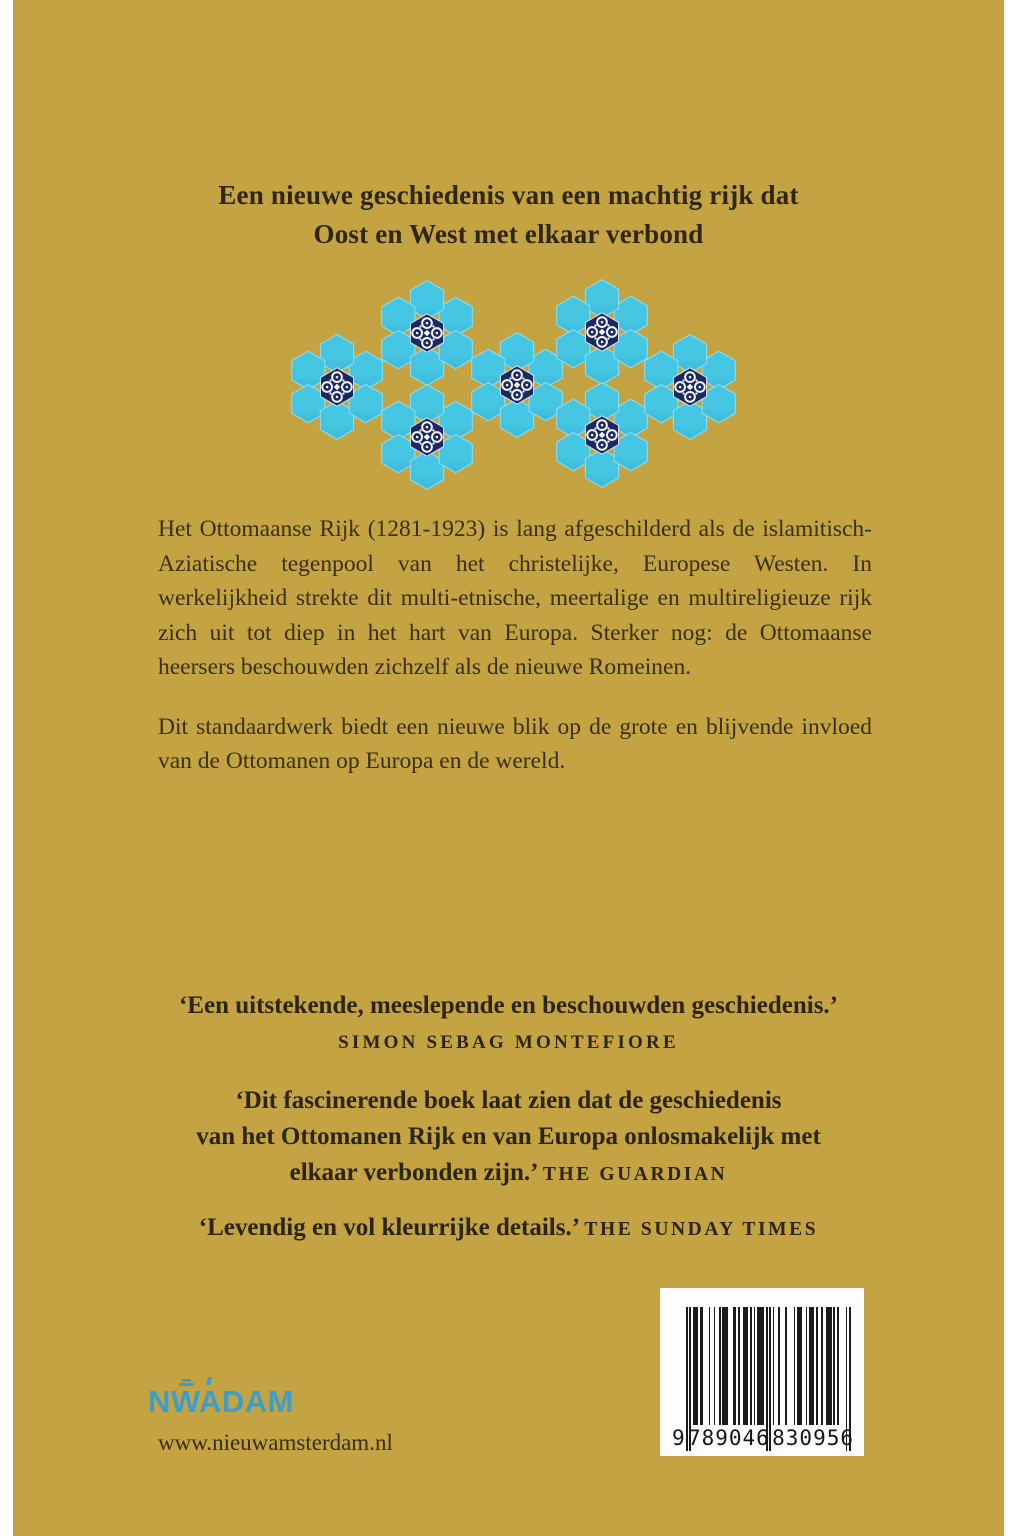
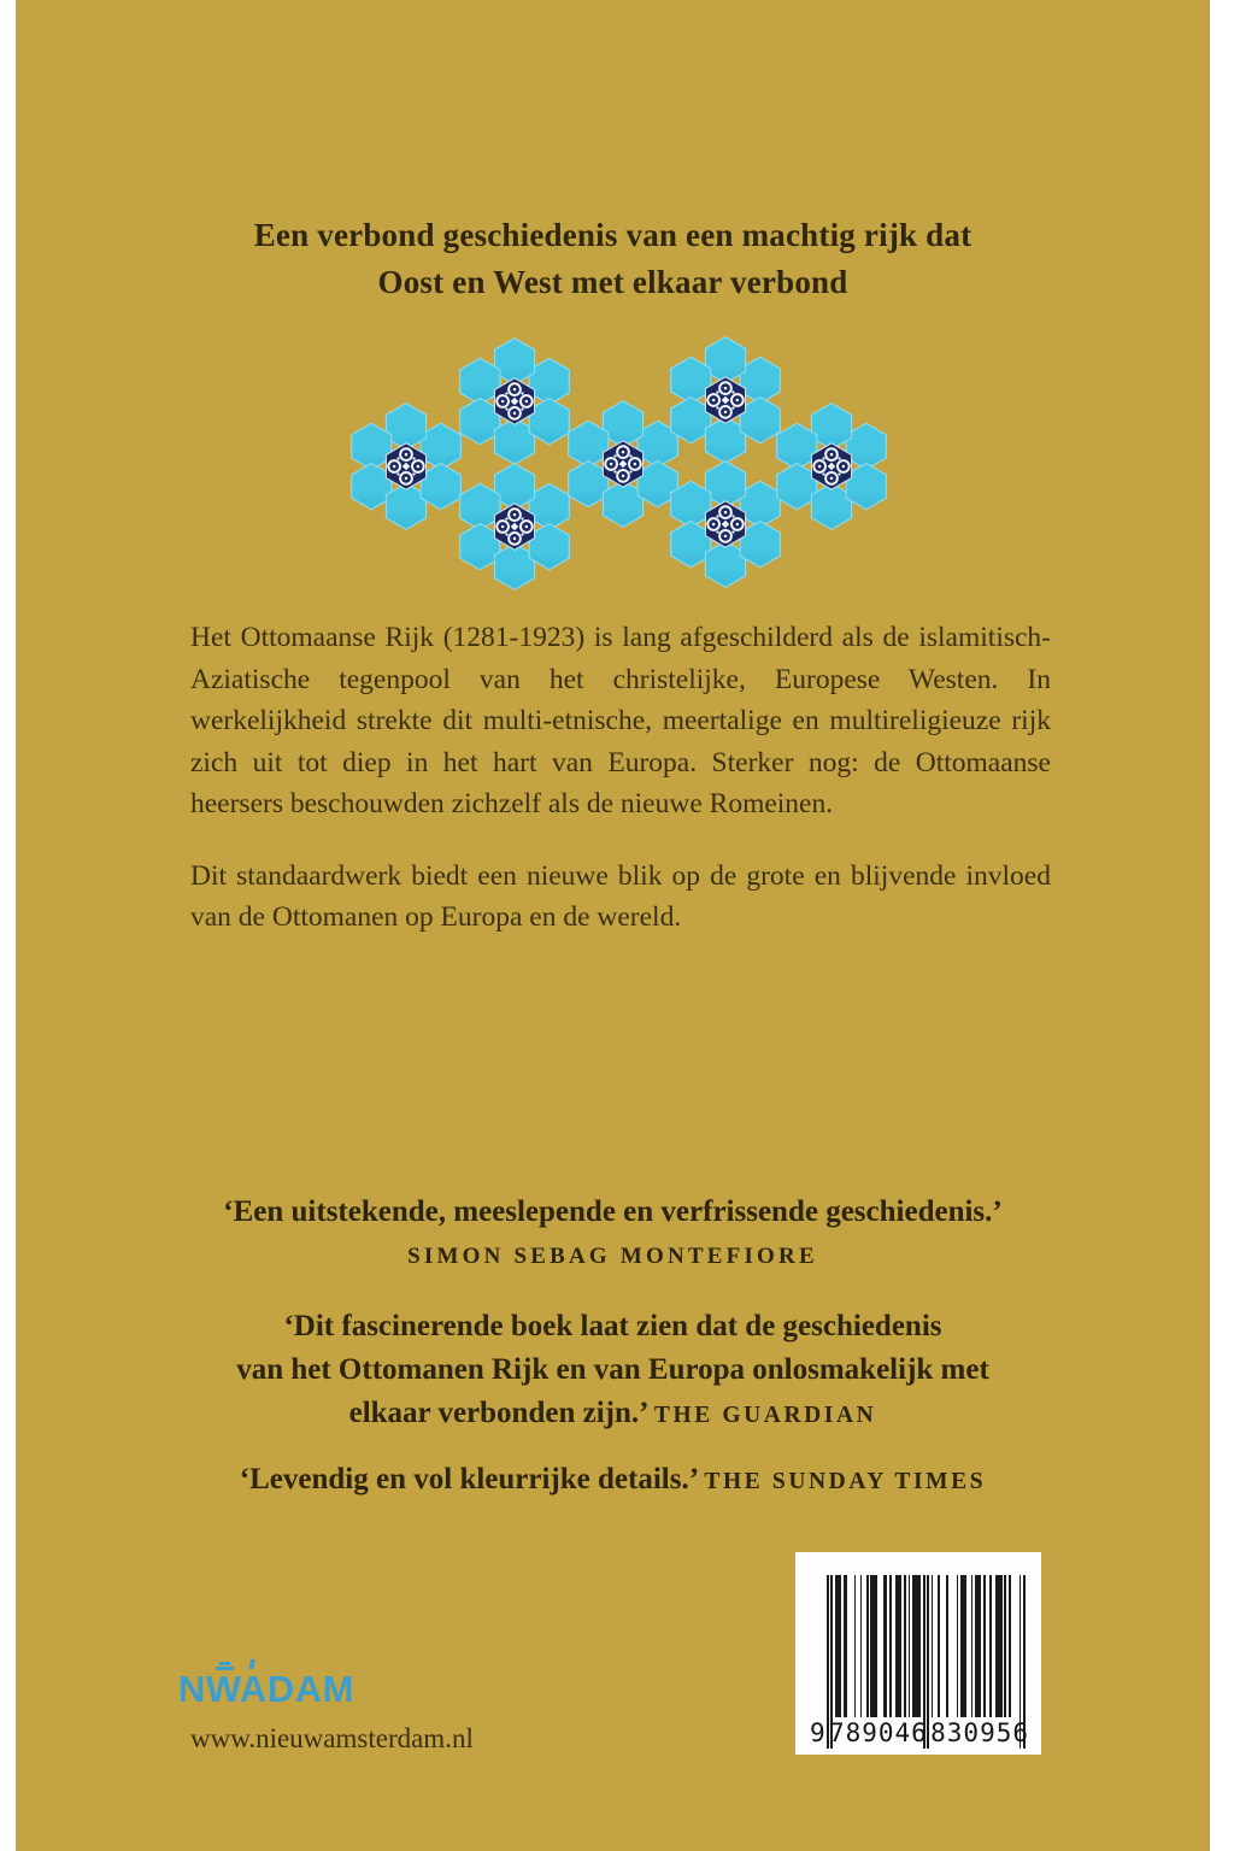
- Een nieuwe geschiedenis van een machtig rijk dat
+ Een verbond geschiedenis van een machtig rijk dat
  Oost en West met elkaar verbond
  Het Ottomaanse Rijk (1281-1923) is lang afgeschilderd als de islamitisch-Aziatische tegenpool van het christelijke, Europese Westen. In werkelijkheid strekte dit multi-etnische, meertalige en multireligieuze rijk zich uit tot diep in het hart van Europa. Sterker nog: de Ottomaanse heersers beschouwden zichzelf als de nieuwe Romeinen.
  Dit standaardwerk biedt een nieuwe blik op de grote en blijvende invloed van de Ottomanen op Europa en de wereld.
- ‘Een uitstekende, meeslepende en beschouwden geschiedenis.’
+ ‘Een uitstekende, meeslepende en verfrissende geschiedenis.’
  SIMON SEBAG MONTEFIORE
  ‘Dit fascinerende boek laat zien dat de geschiedenis
  van het Ottomanen Rijk en van Europa onlosmakelijk met
  elkaar verbonden zijn.’ THE GUARDIAN
  ‘Levendig en vol kleurrijke details.’ THE SUNDAY TIMES
  NWADAM
  www.nieuwamsterdam.nl
  9
  789046
  830956
